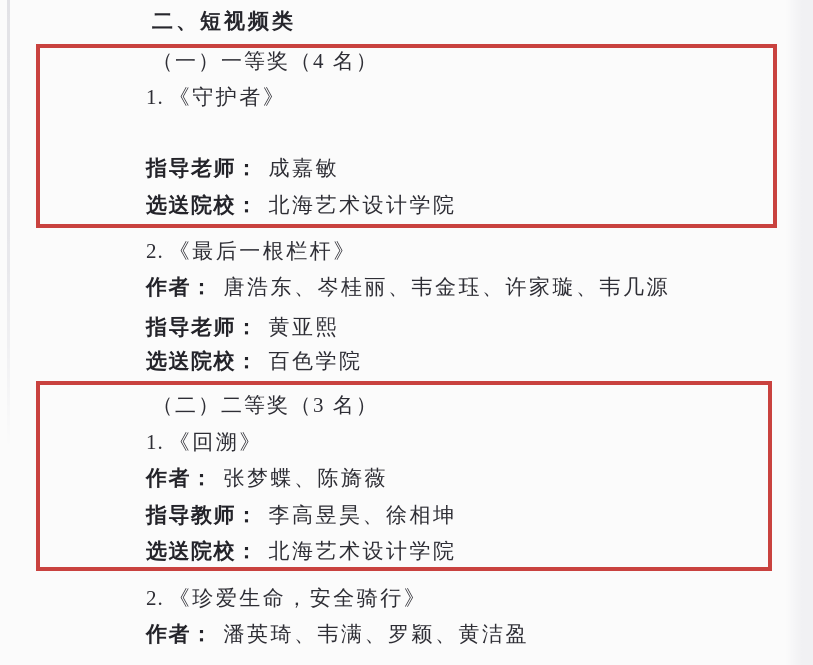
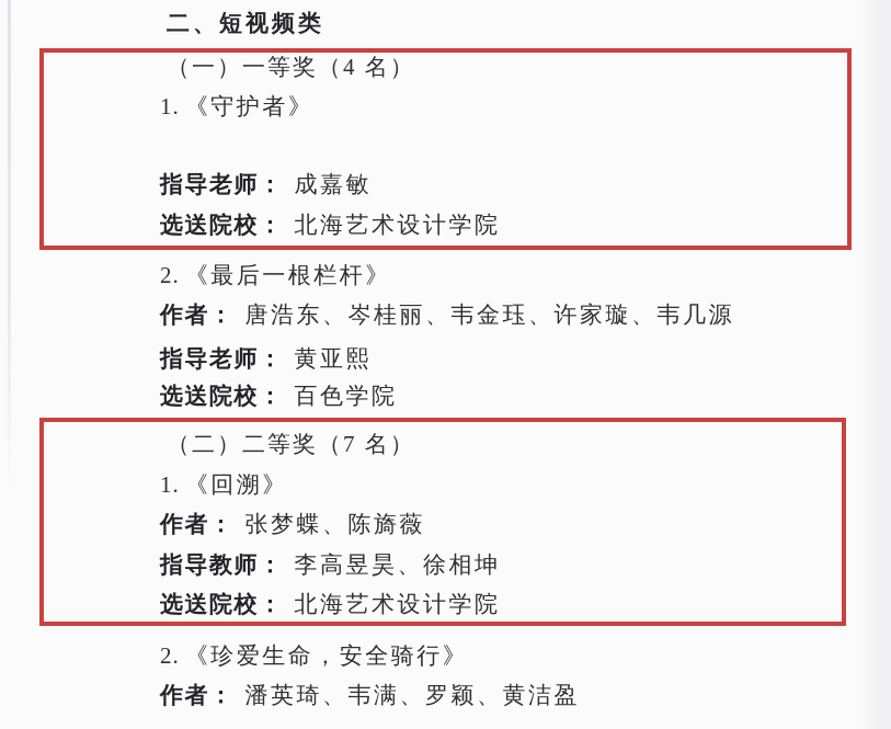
  二、短视频类
  （一）一等奖（4 名）
  1. 《守护者》
  指导老师： 成嘉敏
  选送院校： 北海艺术设计学院
  2. 《最后一根栏杆》
  作者： 唐浩东、岑桂丽、韦金珏、许家璇、韦几源
  指导老师： 黄亚熙
  选送院校： 百色学院
- （二）二等奖（3 名）
+ （二）二等奖（7 名）
  1. 《回溯》
  作者： 张梦蝶、陈旖薇
  指导教师： 李高昱昊、徐相坤
  选送院校： 北海艺术设计学院
  2. 《珍爱生命，安全骑行》
  作者： 潘英琦、韦满、罗颖、黄洁盈
